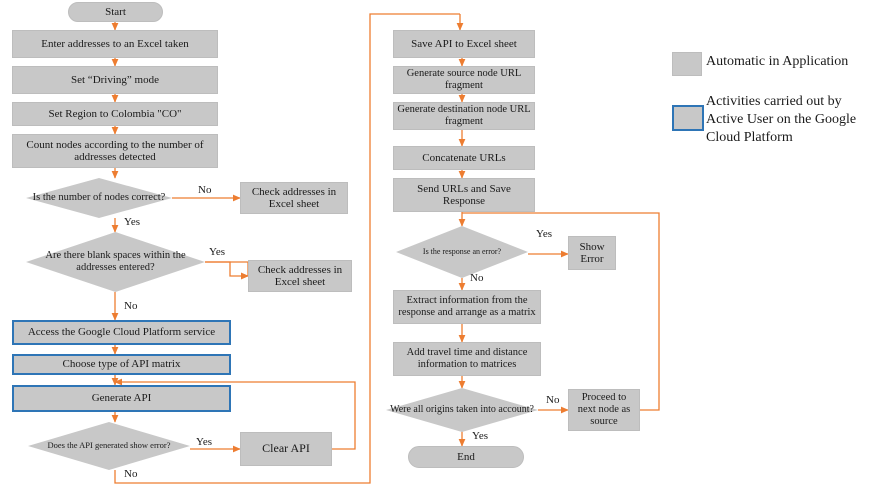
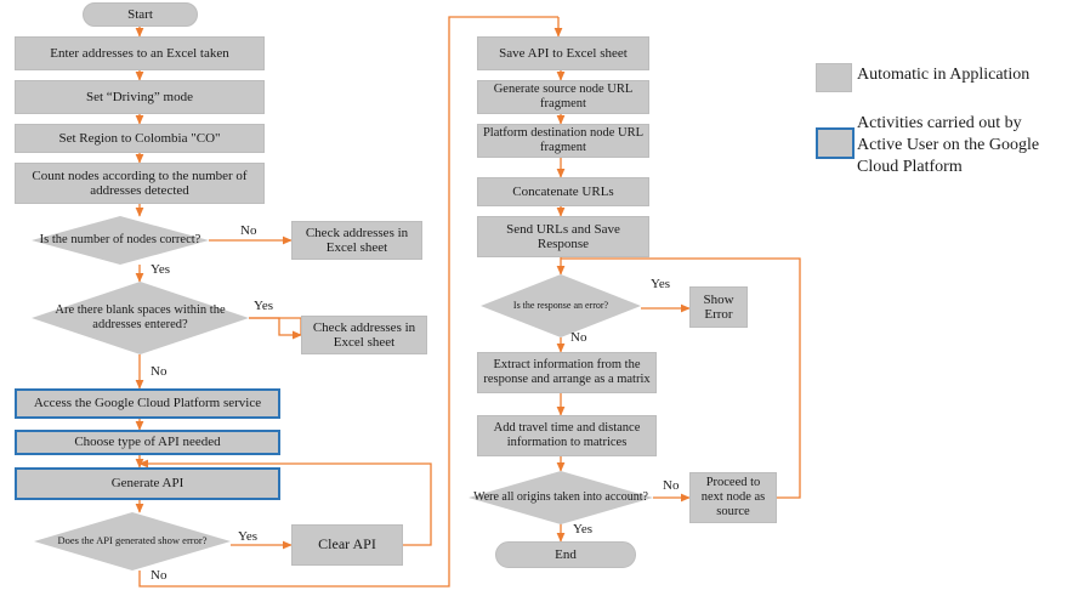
  Start
  Enter addresses to an Excel taken
  Set “Driving” mode
  Set Region to Colombia "CO"
  Count nodes according to the number of addresses detected
  Is the number of nodes correct?
  Check addresses in Excel sheet
  Are there blank spaces within the addresses entered?
  Check addresses in Excel sheet
  Access the Google Cloud Platform service
- Choose type of API matrix
+ Choose type of API needed
  Generate API
  Does the API generated show error?
  Clear API
  Save API to Excel sheet
  Generate source node URL fragment
- Generate destination node URL fragment
+ Platform destination node URL fragment
  Concatenate URLs
  Send URLs and Save Response
  Is the response an error?
  Show Error
  Extract information from the response and arrange as a matrix
  Add travel time and distance information to matrices
  Were all origins taken into account?
  Proceed to next node as source
  End
  No
  Yes
  Yes
  No
  Yes
  No
  Yes
  No
  No
  Yes
  Automatic in Application
  Activities carried out by Active User on the Google Cloud Platform
